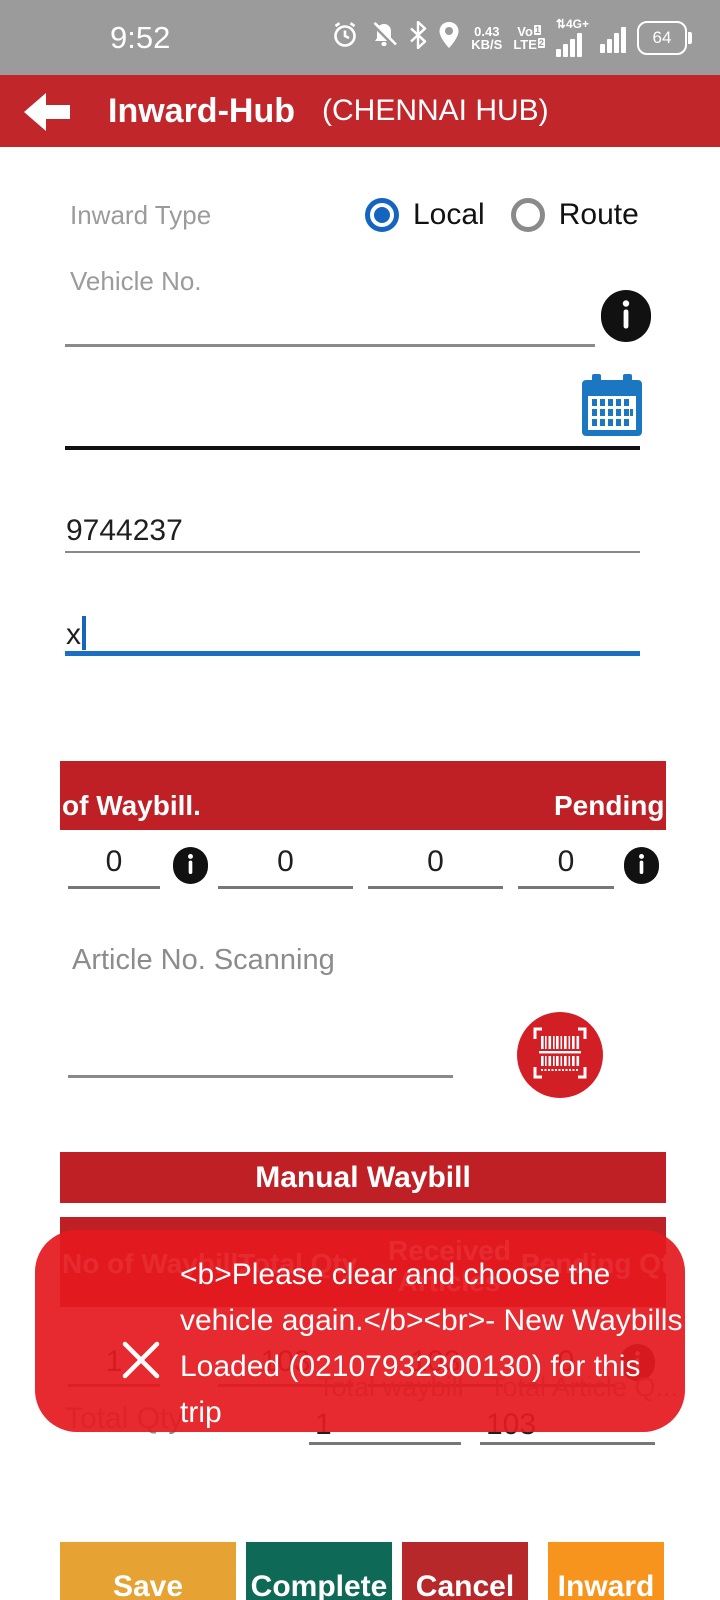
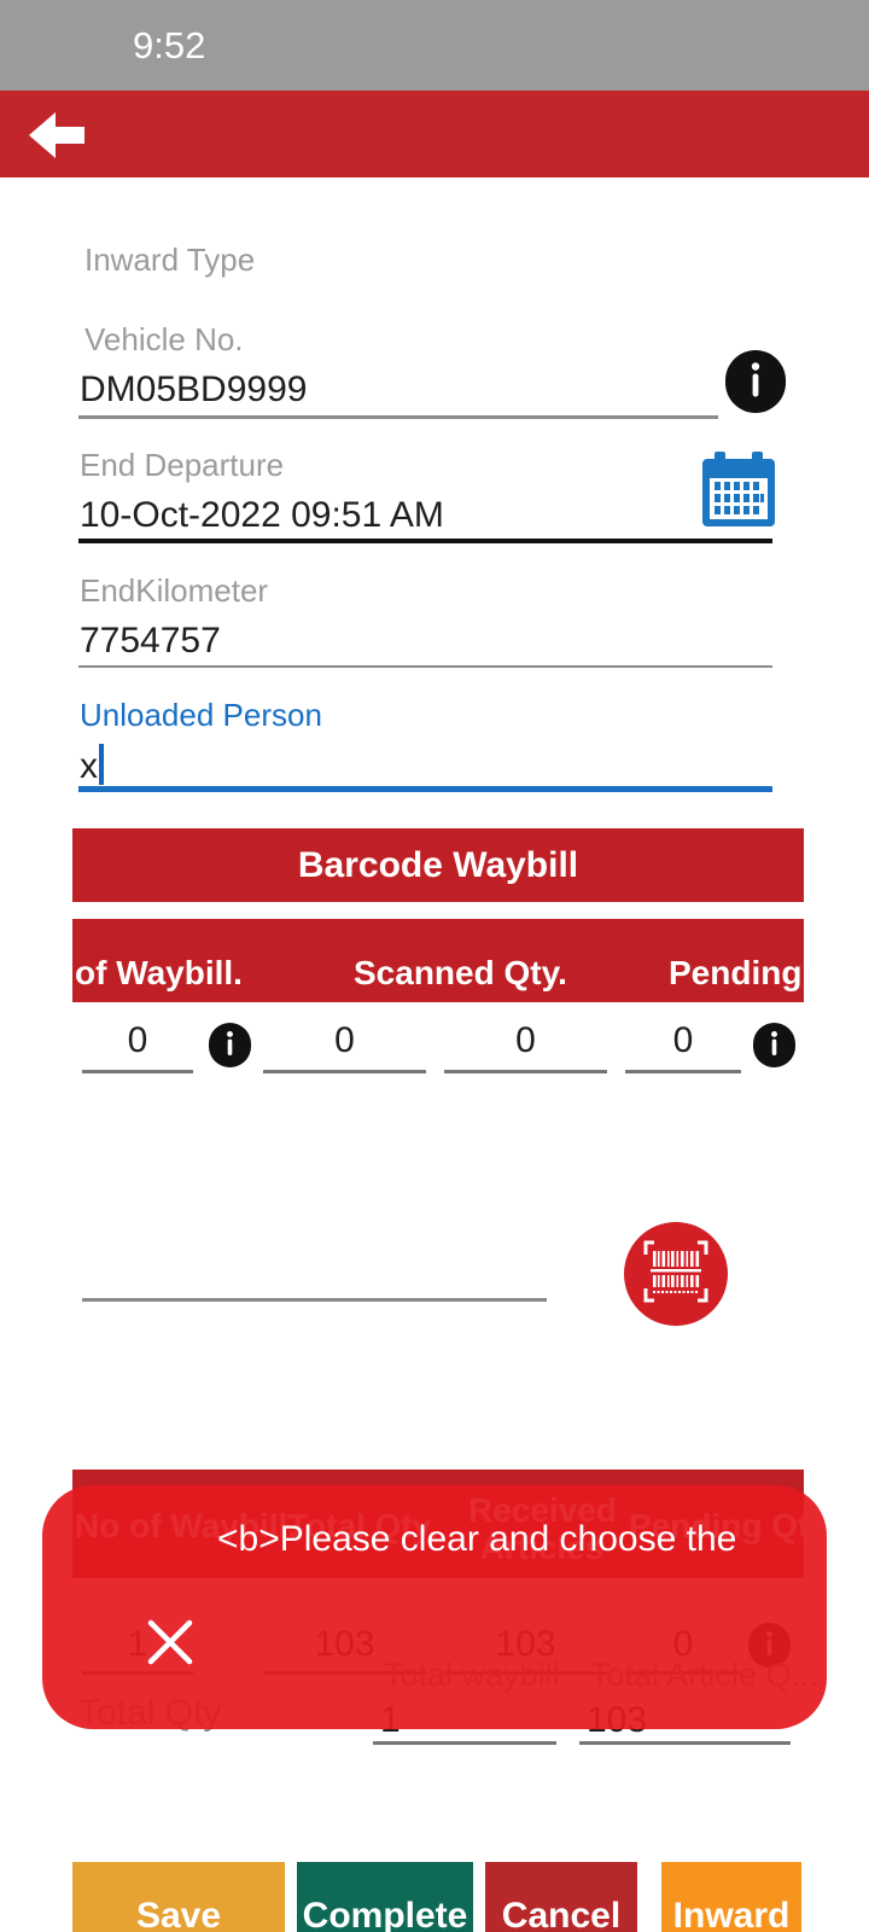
  9:52
- 0.43
- KB/S
- Vo 1
- LTE 2
- ⇅4G+
- 64
- Inward-Hub
- (CHENNAI HUB)
  Inward Type
- Local
- Route
  Vehicle No.
+ DM05BD9999
+ End Departure
+ 10-Oct-2022 09:51 AM
+ EndKilometer
- 9744237
+ 7754757
+ Unloaded Person
  x
+ Barcode Waybill
  of Waybill.
+ Scanned Qty.
  Pending Q
  0
  0
  0
  0
- Article No. Scanning
- Manual Waybill
  <b>Please clear and choose the
- vehicle again.</b><br>- New Waybills
- Loaded (02107932300130) for this
- trip
  Save
  Complete
  Cancel
  Inward
